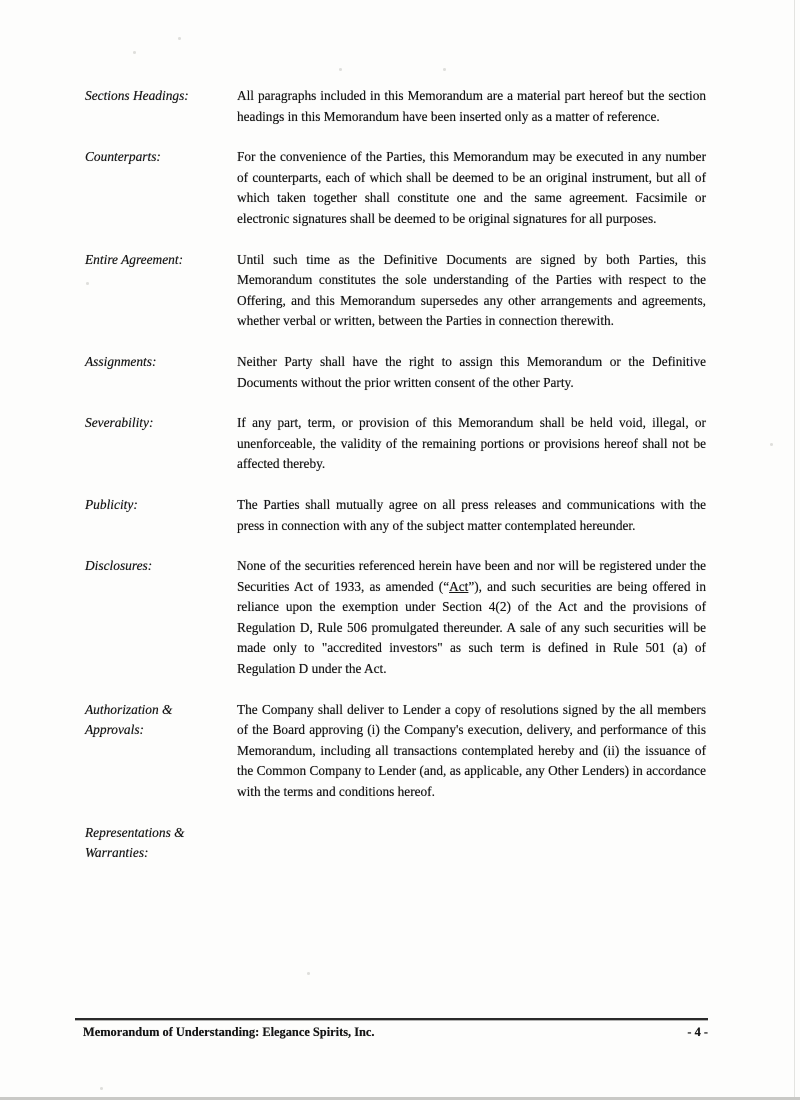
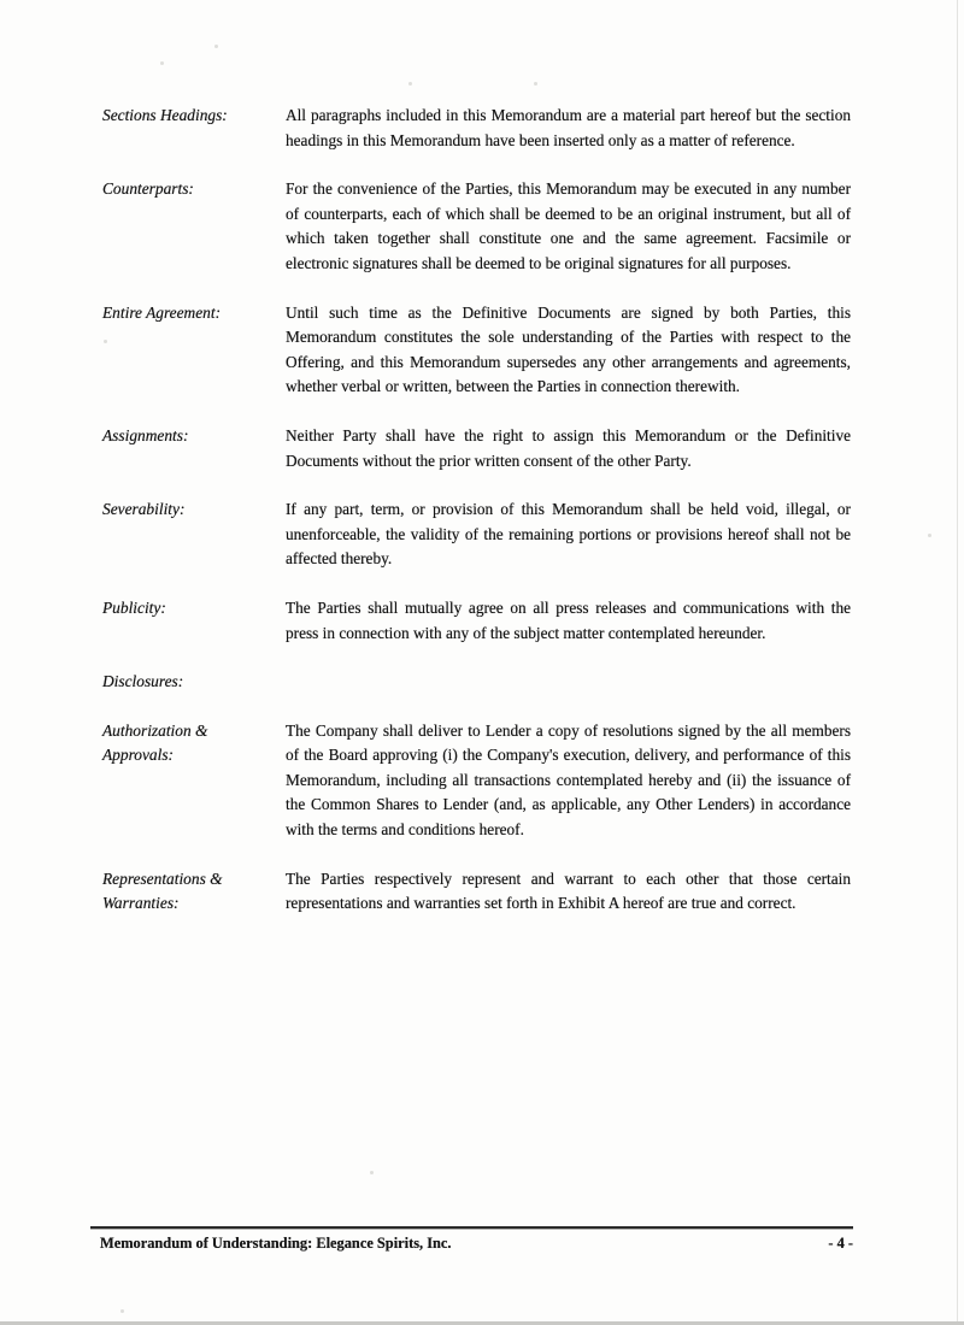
  Sections Headings:
  All paragraphs included in this Memorandum are a material part hereof but the section headings in this Memorandum have been inserted only as a matter of reference.
  Counterparts:
  For the convenience of the Parties, this Memorandum may be executed in any number of counterparts, each of which shall be deemed to be an original instrument, but all of which taken together shall constitute one and the same agreement. Facsimile or electronic signatures shall be deemed to be original signatures for all purposes.
  Entire Agreement:
  Until such time as the Definitive Documents are signed by both Parties, this Memorandum constitutes the sole understanding of the Parties with respect to the Offering, and this Memorandum supersedes any other arrangements and agreements, whether verbal or written, between the Parties in connection therewith.
  Assignments:
  Neither Party shall have the right to assign this Memorandum or the Definitive Documents without the prior written consent of the other Party.
  Severability:
  If any part, term, or provision of this Memorandum shall be held void, illegal, or unenforceable, the validity of the remaining portions or provisions hereof shall not be affected thereby.
  Publicity:
  The Parties shall mutually agree on all press releases and communications with the press in connection with any of the subject matter contemplated hereunder.
  Disclosures:
- None of the securities referenced herein have been and nor will be registered under the Securities Act of 1933, as amended (“Act”), and such securities are being offered in reliance upon the exemption under Section 4(2) of the Act and the provisions of Regulation D, Rule 506 promulgated thereunder. A sale of any such securities will be made only to "accredited investors" as such term is defined in Rule 501 (a) of Regulation D under the Act.
  Authorization & Approvals:
- The Company shall deliver to Lender a copy of resolutions signed by the all members of the Board approving (i) the Company's execution, delivery, and performance of this Memorandum, including all transactions contemplated hereby and (ii) the issuance of the Common Company to Lender (and, as applicable, any Other Lenders) in accordance with the terms and conditions hereof.
+ The Company shall deliver to Lender a copy of resolutions signed by the all members of the Board approving (i) the Company's execution, delivery, and performance of this Memorandum, including all transactions contemplated hereby and (ii) the issuance of the Common Shares to Lender (and, as applicable, any Other Lenders) in accordance with the terms and conditions hereof.
  Representations & Warranties:
+ The Parties respectively represent and warrant to each other that those certain representations and warranties set forth in Exhibit A hereof are true and correct.
  Memorandum of Understanding: Elegance Spirits, Inc.
  - 4 -
